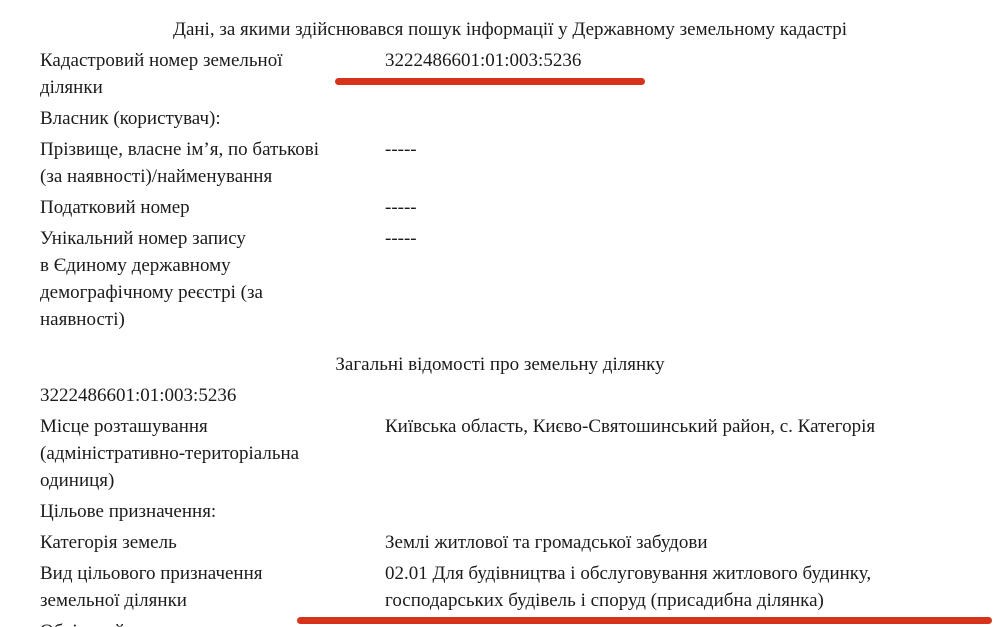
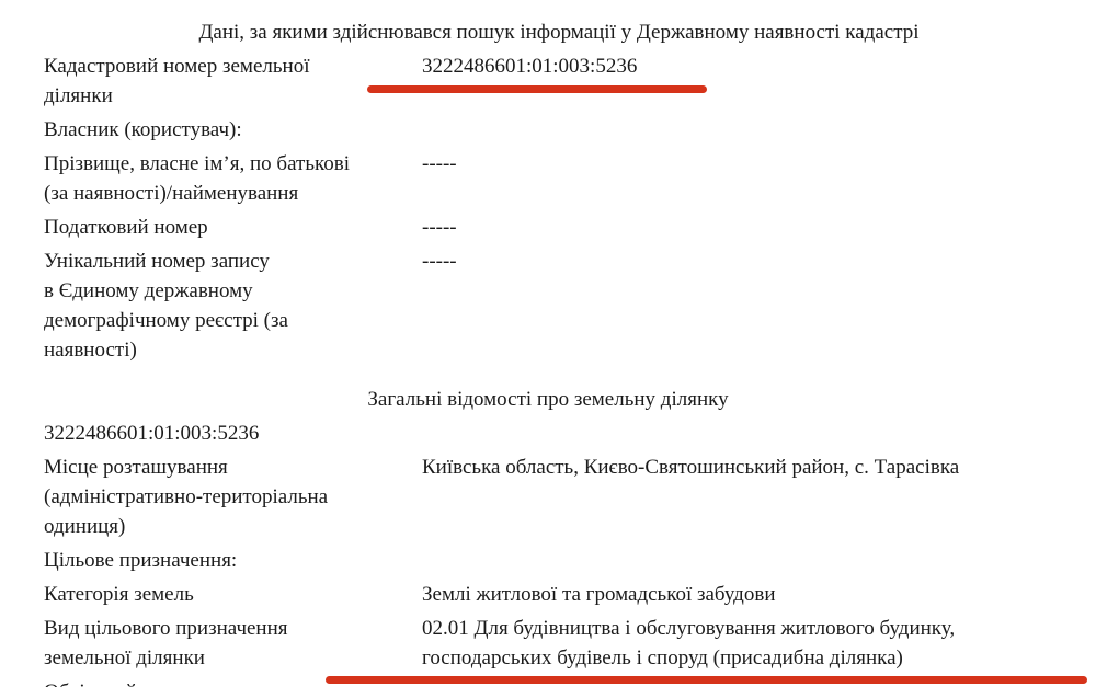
- Дані, за якими здійснювався пошук інформації у Державному земельному кадастрі
+ Дані, за якими здійснювався пошук інформації у Державному наявності кадастрі
  Кадастровий номер земельної
  ділянки
  3222486601:01:003:5236
  Власник (користувач):
  Прізвище, власне ім’я, по батькові
  (за наявності)/найменування
  -----
  Податковий номер
  -----
  Унікальний номер запису
  в Єдиному державному
  демографічному реєстрі (за
  наявності)
  -----
  Загальні відомості про земельну ділянку
  3222486601:01:003:5236
  Місце розташування
  (адміністративно-територіальна
  одиниця)
- Київська область, Києво-Святошинський район, с. Категорія
+ Київська область, Києво-Святошинський район, с. Тарасівка
  Цільове призначення:
  Категорія земель
  Землі житлової та громадської забудови
  Вид цільового призначення
  земельної ділянки
  02.01 Для будівництва і обслуговування житлового будинку,
  господарських будівель і споруд (присадибна ділянка)
